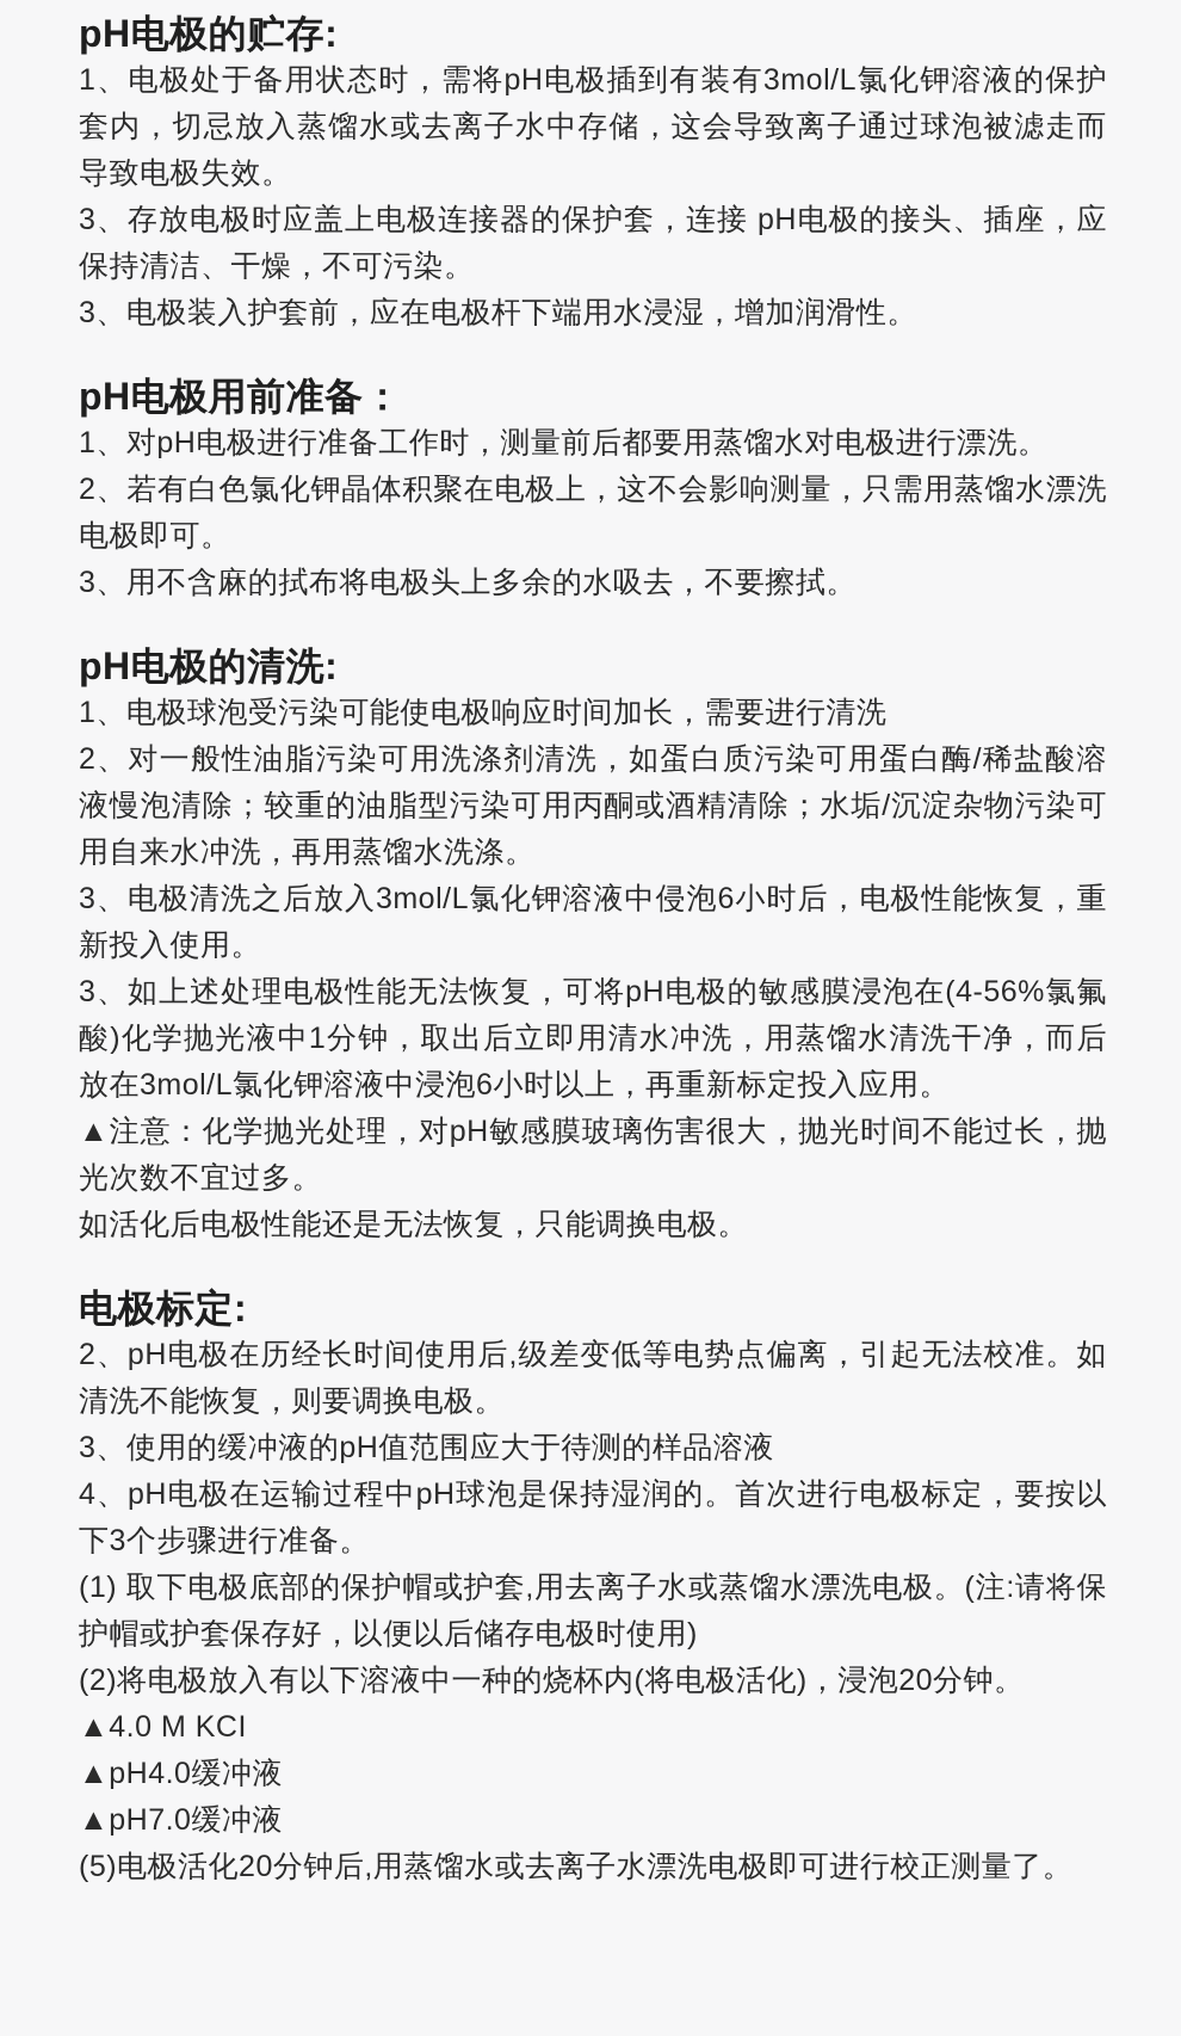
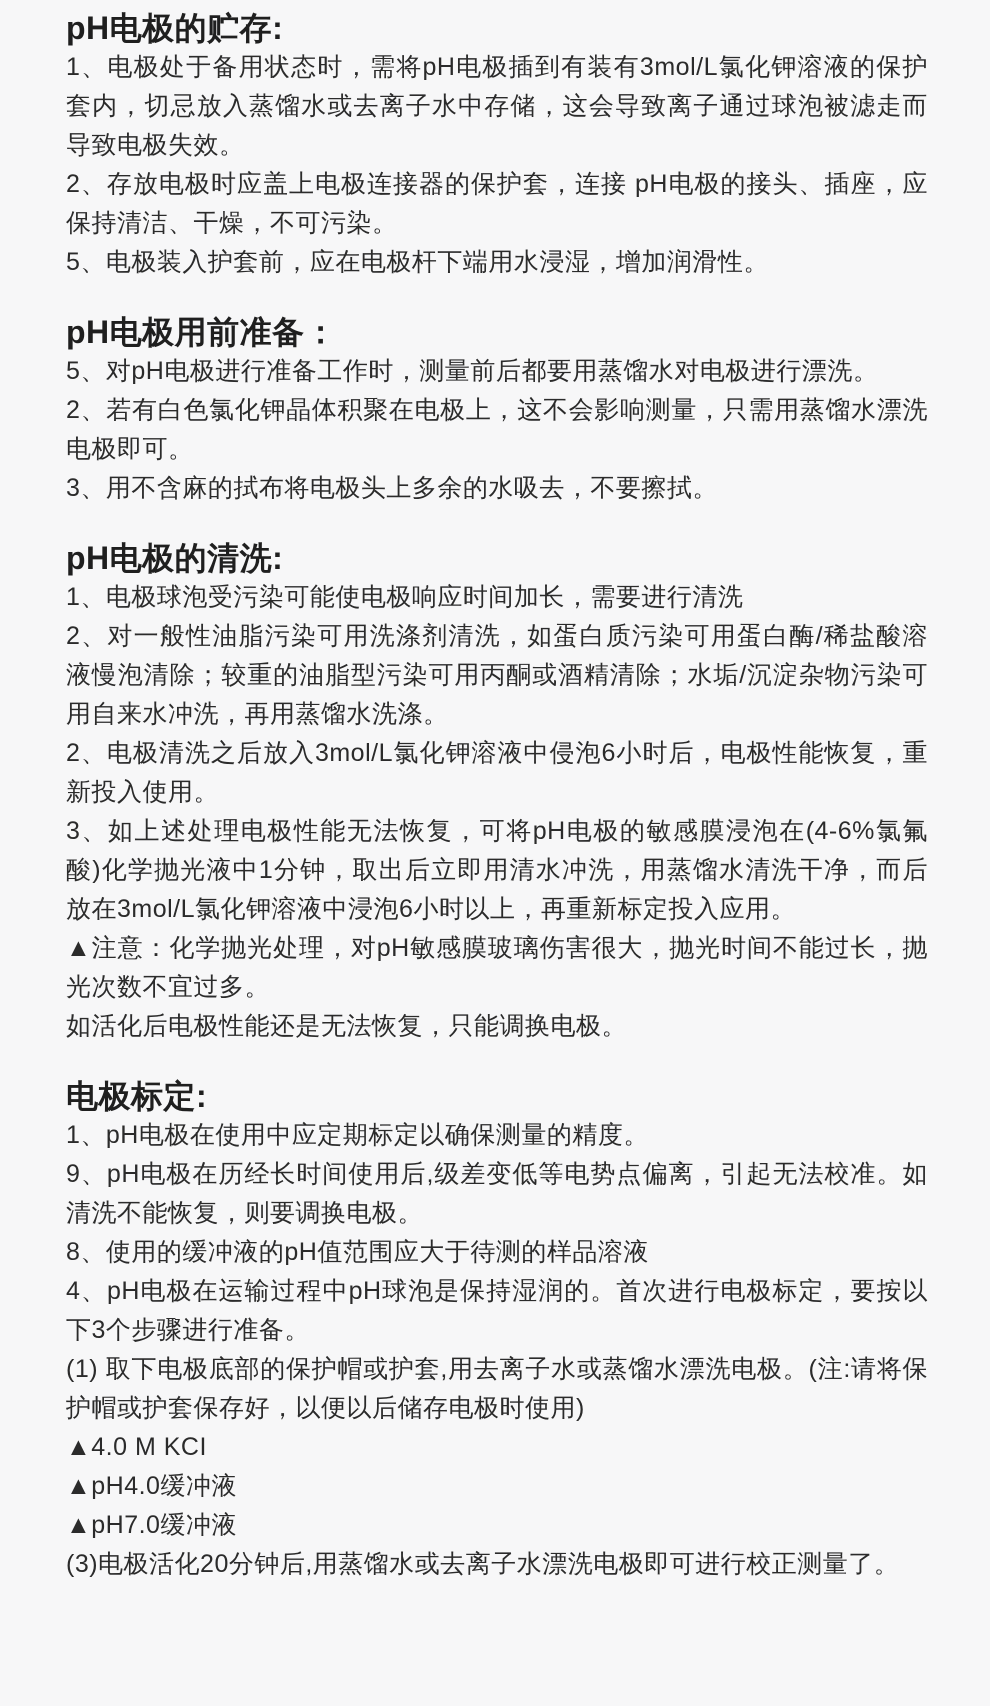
  pH电极的贮存:
  1、电极处于备用状态时，需将pH电极插到有装有3mol/L氯化钾溶液的保护套内，切忌放入蒸馏水或去离子水中存储，这会导致离子通过球泡被滤走而导致电极失效。
- 3、存放电极时应盖上电极连接器的保护套，连接 pH电极的接头、插座，应保持清洁、干燥，不可污染。
+ 2、存放电极时应盖上电极连接器的保护套，连接 pH电极的接头、插座，应保持清洁、干燥，不可污染。
- 3、电极装入护套前，应在电极杆下端用水浸湿，增加润滑性。
+ 5、电极装入护套前，应在电极杆下端用水浸湿，增加润滑性。
  pH电极用前准备：
- 1、对pH电极进行准备工作时，测量前后都要用蒸馏水对电极进行漂洗。
+ 5、对pH电极进行准备工作时，测量前后都要用蒸馏水对电极进行漂洗。
  2、若有白色氯化钾晶体积聚在电极上，这不会影响测量，只需用蒸馏水漂洗电极即可。
  3、用不含麻的拭布将电极头上多余的水吸去，不要擦拭。
  pH电极的清洗:
  1、电极球泡受污染可能使电极响应时间加长，需要进行清洗
  2、对一般性油脂污染可用洗涤剂清洗，如蛋白质污染可用蛋白酶/稀盐酸溶液慢泡清除；较重的油脂型污染可用丙酮或酒精清除；水垢/沉淀杂物污染可用自来水冲洗，再用蒸馏水洗涤。
- 3、电极清洗之后放入3mol/L氯化钾溶液中侵泡6小时后，电极性能恢复，重新投入使用。
+ 2、电极清洗之后放入3mol/L氯化钾溶液中侵泡6小时后，电极性能恢复，重新投入使用。
- 3、如上述处理电极性能无法恢复，可将pH电极的敏感膜浸泡在(4-56%氯氟酸)化学抛光液中1分钟，取出后立即用清水冲洗，用蒸馏水清洗干净，而后放在3mol/L氯化钾溶液中浸泡6小时以上，再重新标定投入应用。
+ 3、如上述处理电极性能无法恢复，可将pH电极的敏感膜浸泡在(4-6%氯氟酸)化学抛光液中1分钟，取出后立即用清水冲洗，用蒸馏水清洗干净，而后放在3mol/L氯化钾溶液中浸泡6小时以上，再重新标定投入应用。
  ▲注意：化学抛光处理，对pH敏感膜玻璃伤害很大，抛光时间不能过长，抛光次数不宜过多。
  如活化后电极性能还是无法恢复，只能调换电极。
  电极标定:
+ 1、pH电极在使用中应定期标定以确保测量的精度。
- 2、pH电极在历经长时间使用后,级差变低等电势点偏离，引起无法校准。如清洗不能恢复，则要调换电极。
+ 9、pH电极在历经长时间使用后,级差变低等电势点偏离，引起无法校准。如清洗不能恢复，则要调换电极。
- 3、使用的缓冲液的pH值范围应大于待测的样品溶液
+ 8、使用的缓冲液的pH值范围应大于待测的样品溶液
  4、pH电极在运输过程中pH球泡是保持湿润的。首次进行电极标定，要按以下3个步骤进行准备。
  (1) 取下电极底部的保护帽或护套,用去离子水或蒸馏水漂洗电极。(注:请将保护帽或护套保存好，以便以后储存电极时使用)
- (2)将电极放入有以下溶液中一种的烧杯内(将电极活化)，浸泡20分钟。
  ▲4.0 M KCI
  ▲pH4.0缓冲液
  ▲pH7.0缓冲液
- (5)电极活化20分钟后,用蒸馏水或去离子水漂洗电极即可进行校正测量了。
+ (3)电极活化20分钟后,用蒸馏水或去离子水漂洗电极即可进行校正测量了。
